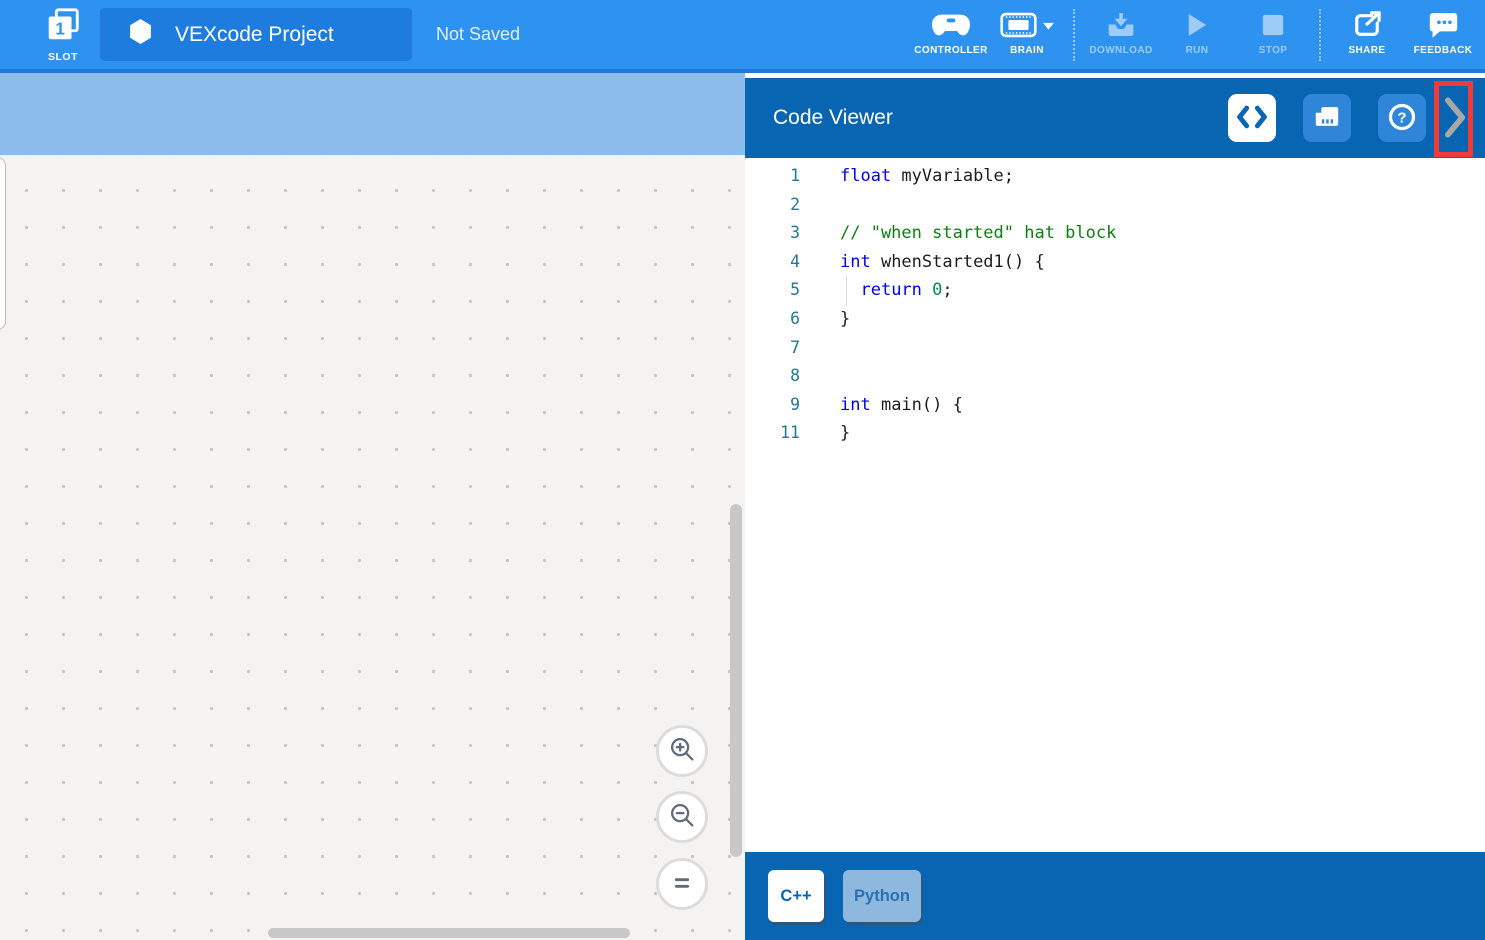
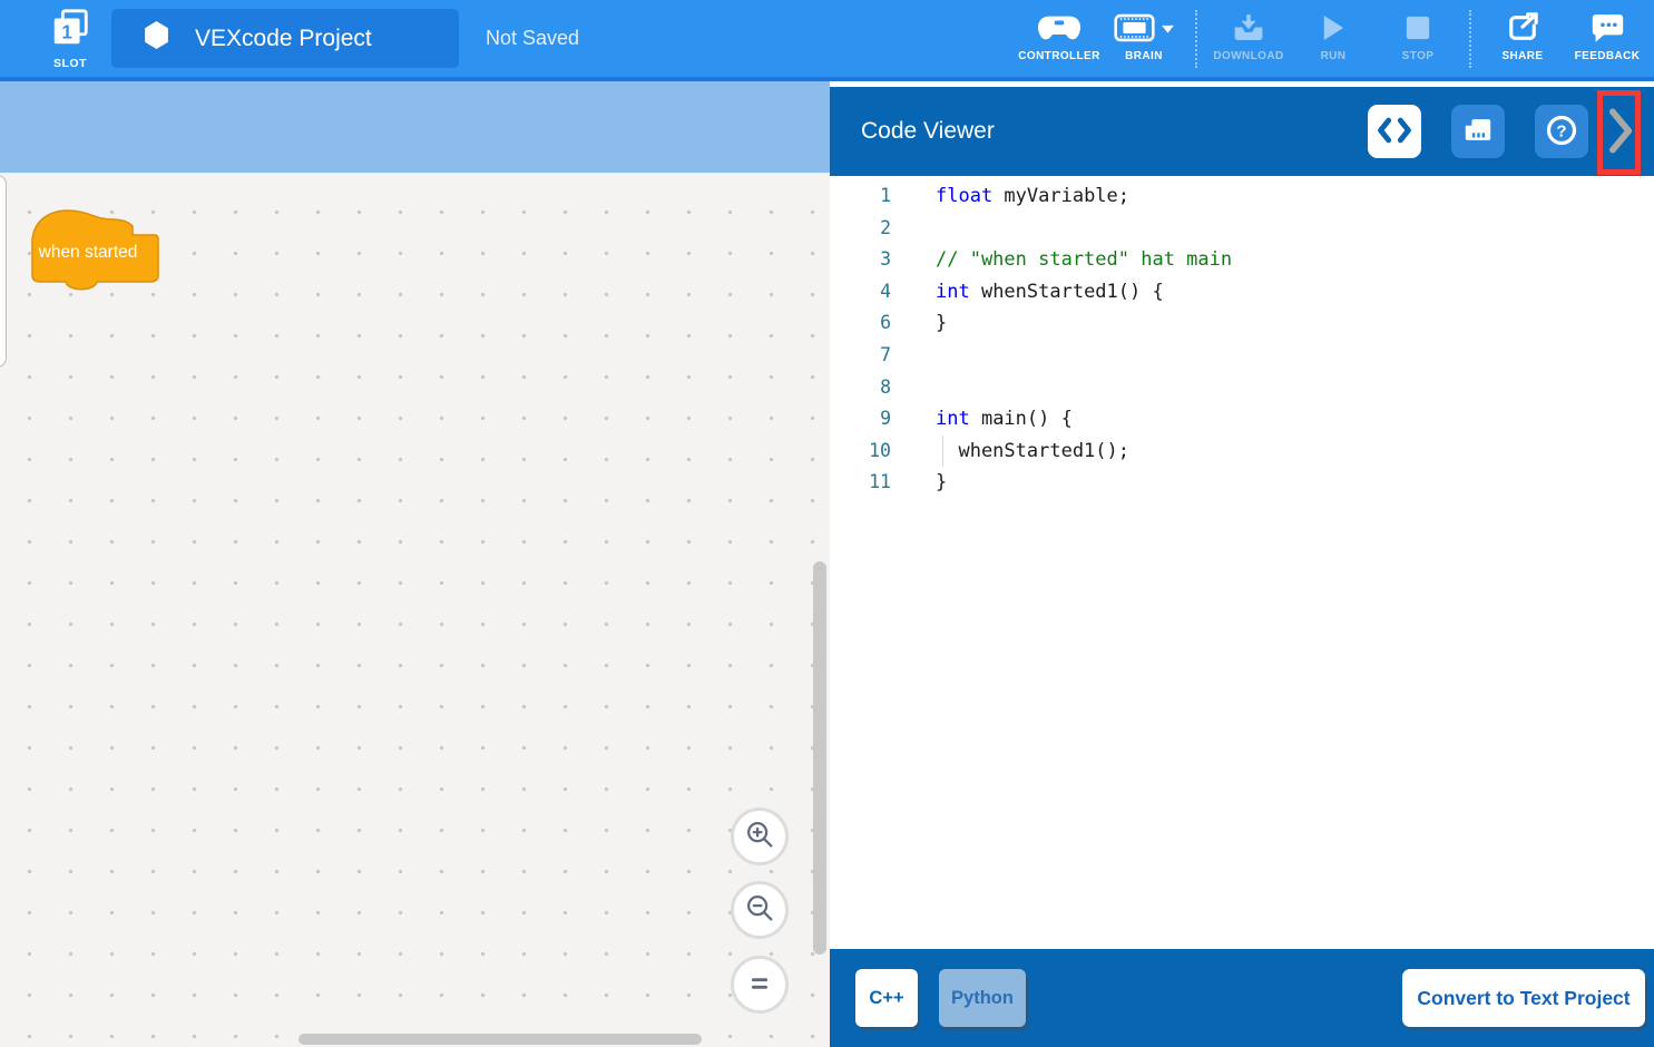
  1
  SLOT
  VEXcode Project
  Not Saved
  CONTROLLER
  BRAIN
  DOWNLOAD
  RUN
  STOP
  SHARE
  FEEDBACK
+ when started
  Code Viewer
  ?
  1
  float myVariable;
  2
  3
- // "when started" hat block
+ // "when started" hat main
  4
  int whenStarted1() {
- 5
- return 0;
  6
  }
  7
  8
  9
  int main() {
+ 10
+ whenStarted1();
  11
  }
  C++
  Python
+ Convert to Text Project
